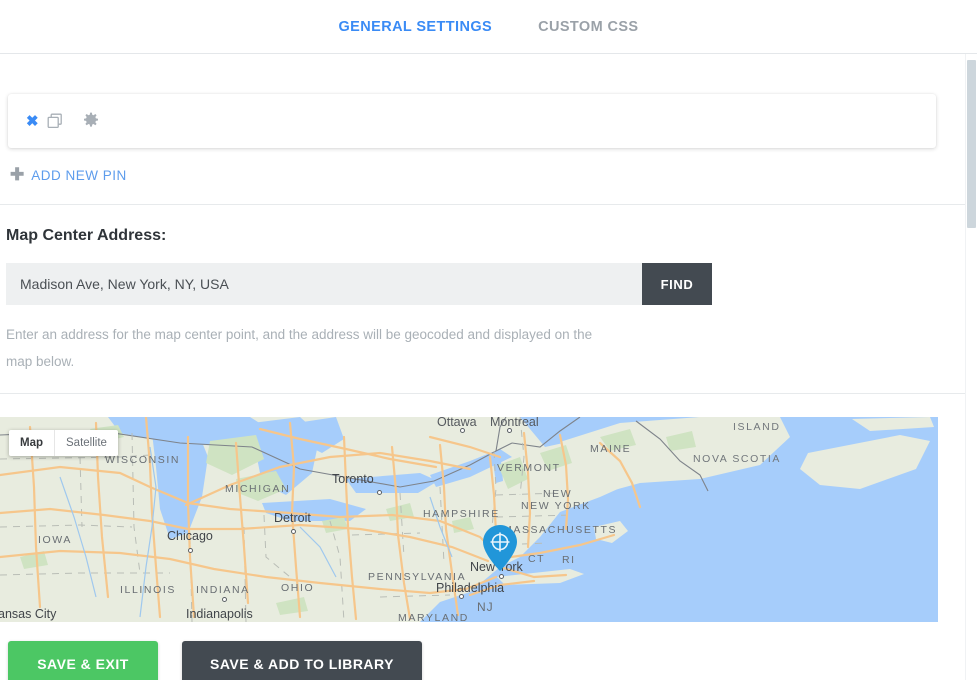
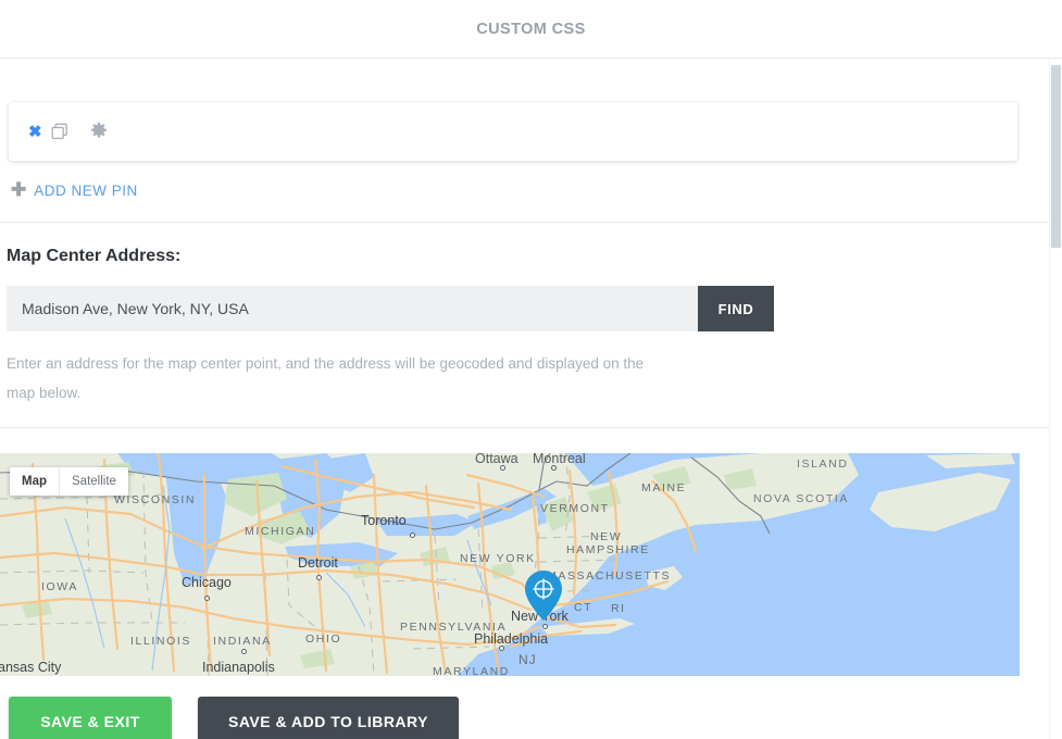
- GENERAL SETTINGS
  CUSTOM CSS
  ✖
  ✚
  ADD NEW PIN
  Map Center Address:
  Madison Ave, New York, NY, USA
  FIND
  Enter an address for the map center point, and the address will be geocoded and displayed on the map below.
  WISCONSIN
  MICHIGAN
  IOWA
  ILLINOIS
  INDIANA
  OHIO
  PENNSYLVANIA
  MARYLAND
- HAMPSHIRE
+ NEW YORK
  VERMONT
  MAINE
  NEW
- NEW YORK
+ HAMPSHIRE
  ASSACHUSETTS
  CT
  RI
  NJ
  NOVA SCOTIA
  ISLAND
  Chicago
  Detroit
  Toronto
  Indianapolis
  Nework
  Philadelphia
  ansas City
  Ottawa
  Montreal
  Map
  Satellite
  SAVE & EXIT
  SAVE & ADD TO LIBRARY
